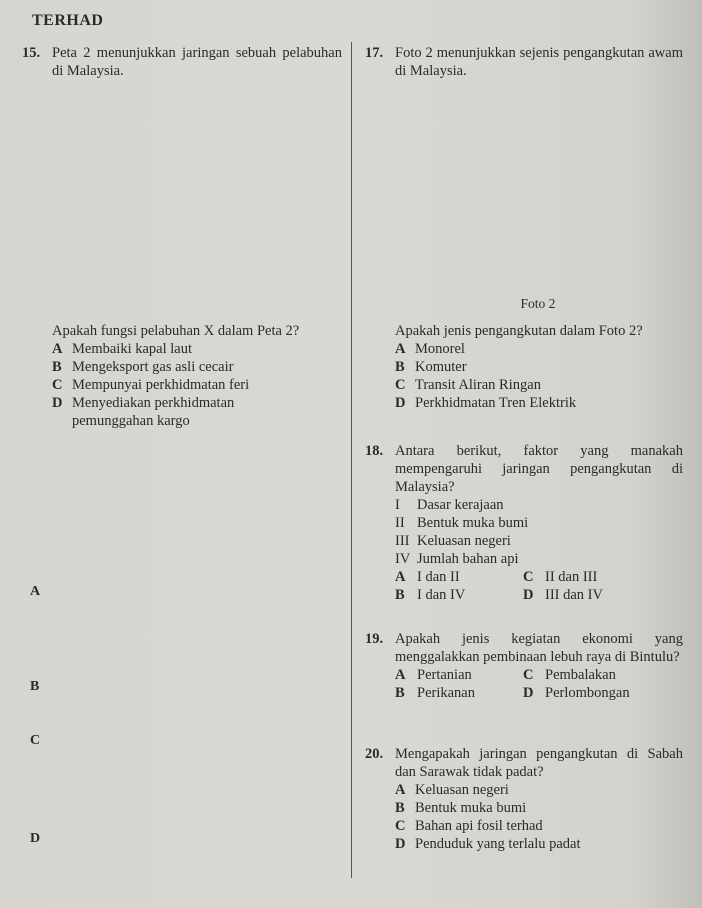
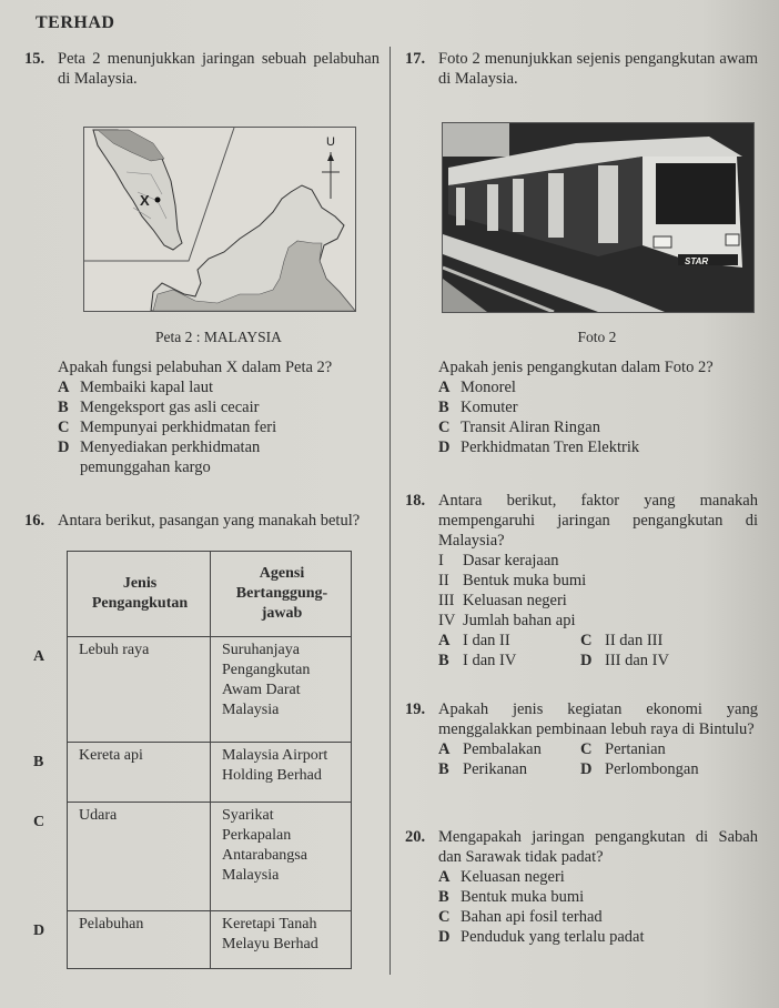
  TERHAD
  15.
  Peta 2 menunjukkan jaringan sebuah pelabuhan di Malaysia.
+ X
+ U
+ Peta 2 : MALAYSIA
  Apakah fungsi pelabuhan X dalam Peta 2?
  A
  Membaiki kapal laut
  B
  Mengeksport gas asli cecair
  C
  Mempunyai perkhidmatan feri
  D
  Menyediakan perkhidmatan pemunggahan kargo
+ 16.
+ Antara berikut, pasangan yang manakah betul?
+ Jenis Pengangkutan	Agensi Bertanggung-jawab
+ Lebuh raya	Suruhanjaya Pengangkutan Awam Darat Malaysia
+ Kereta api	Malaysia Airport Holding Berhad
+ Udara	Syarikat Perkapalan Antarabangsa Malaysia
+ Pelabuhan	Keretapi Tanah Melayu Berhad
  A
  B
  C
  D
  17.
  Foto 2 menunjukkan sejenis pengangkutan awam di Malaysia.
+ STAR
  Foto 2
  Apakah jenis pengangkutan dalam Foto 2?
  A
  Monorel
  B
  Komuter
  C
  Transit Aliran Ringan
  D
  Perkhidmatan Tren Elektrik
  18.
  Antara berikut, faktor yang manakah mempengaruhi jaringan pengangkutan di Malaysia?
  I
  Dasar kerajaan
  II
  Bentuk muka bumi
  III
  Keluasan negeri
  IV
  Jumlah bahan api
  A
  I dan II
  C
  II dan III
  B
  I dan IV
  D
  III dan IV
  19.
  Apakah jenis kegiatan ekonomi yang menggalakkan pembinaan lebuh raya di Bintulu?
  A
- Pertanian
+ Pembalakan
  C
- Pembalakan
+ Pertanian
  B
  Perikanan
  D
  Perlombongan
  20.
  Mengapakah jaringan pengangkutan di Sabah dan Sarawak tidak padat?
  A
  Keluasan negeri
  B
  Bentuk muka bumi
  C
  Bahan api fosil terhad
  D
  Penduduk yang terlalu padat
